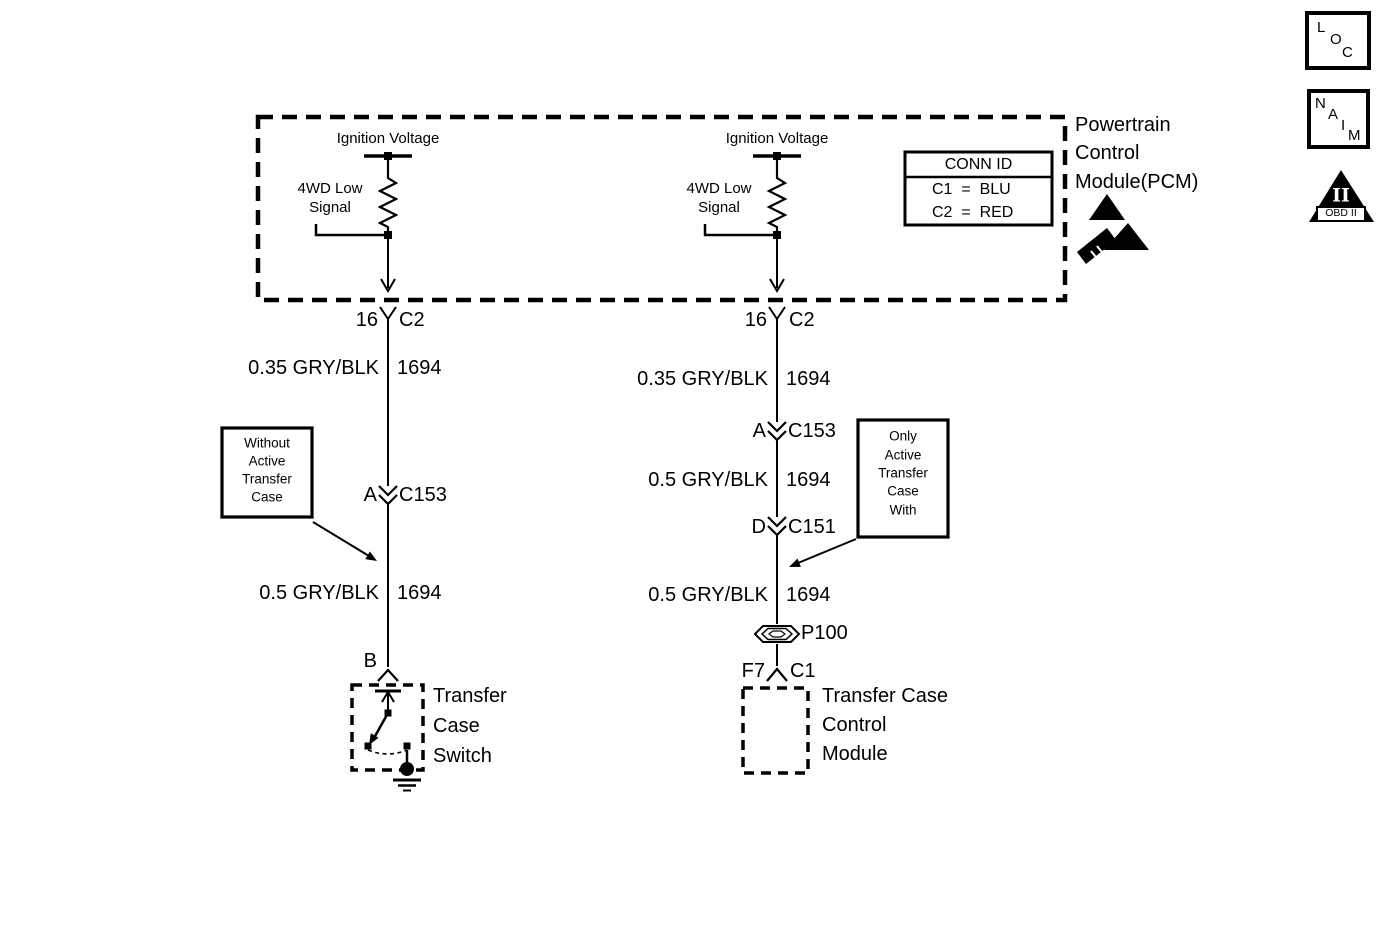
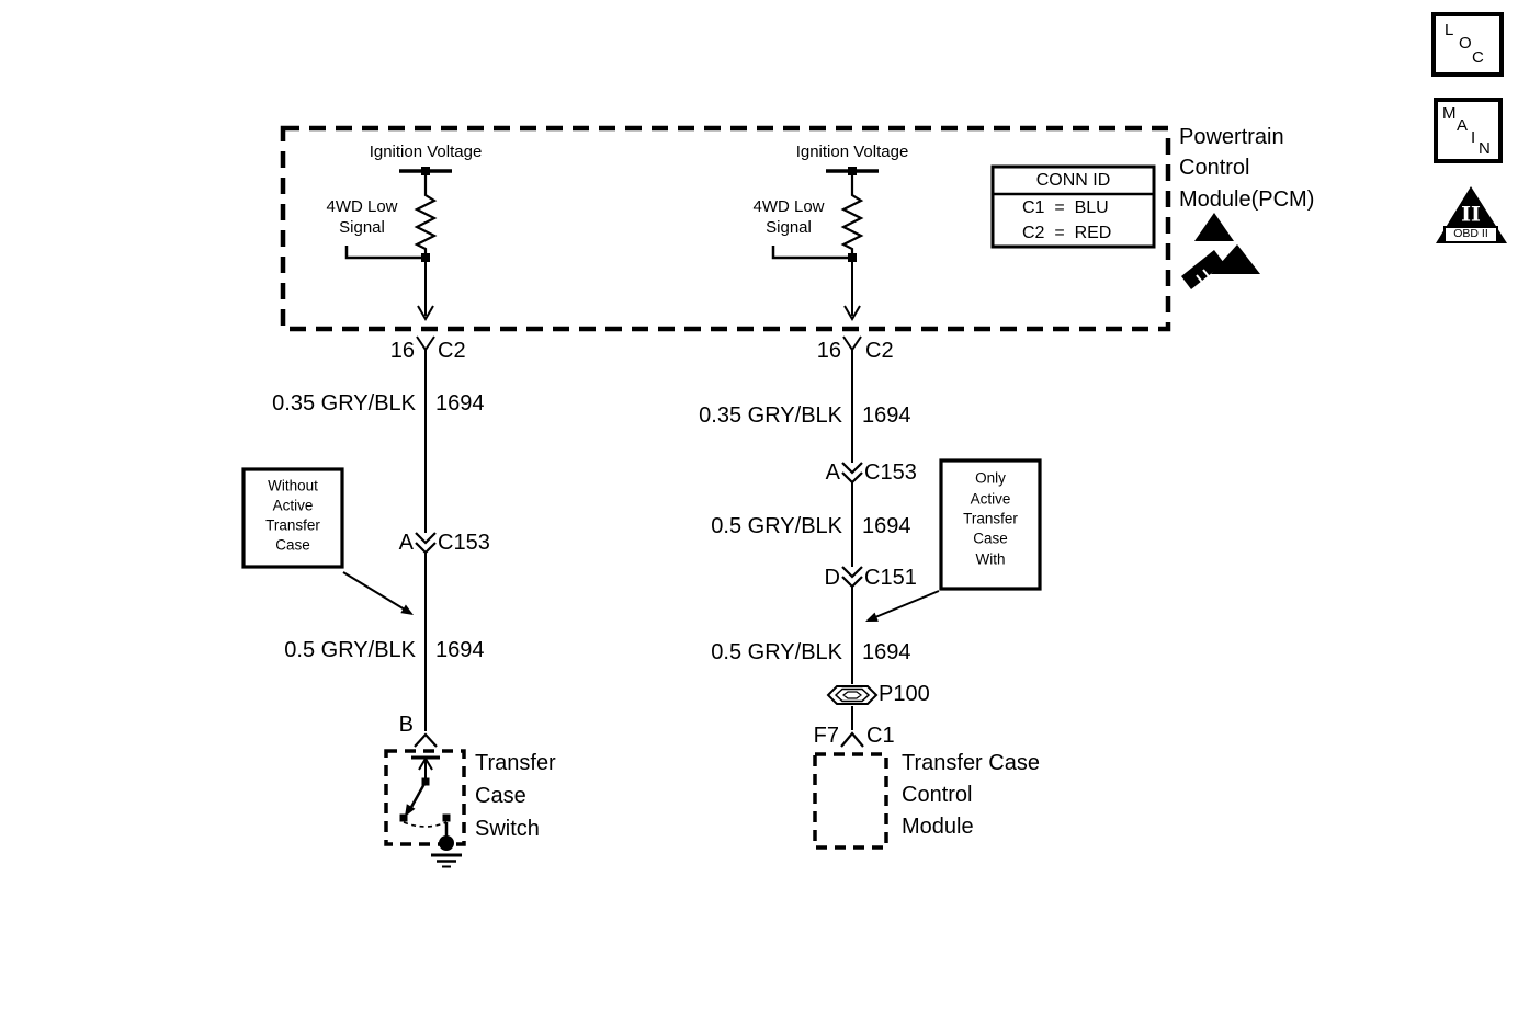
  Ignition Voltage
  Ignition Voltage
  4WD Low
  Signal
  4WD Low
  Signal
  CONN ID
  C1 = BLU
  C2 = RED
  Powertrain
  Control
  Module(PCM)
  16
  C2
  0.35 GRY/BLK
  1694
  A
  C153
  0.5 GRY/BLK
  1694
  B
  Without
  Active
  Transfer
  Case
  Transfer
  Case
  Switch
  16
  C2
  0.35 GRY/BLK
  1694
  A
  C153
  0.5 GRY/BLK
  1694
  D
  C151
  0.5 GRY/BLK
  1694
  P100
  F7
  C1
  Only
  Active
  Transfer
  Case
  With
  Transfer Case
  Control
  Module
  L
  O
  C
- N
+ M
  A
  I
- M
+ N
  II
  OBD II
